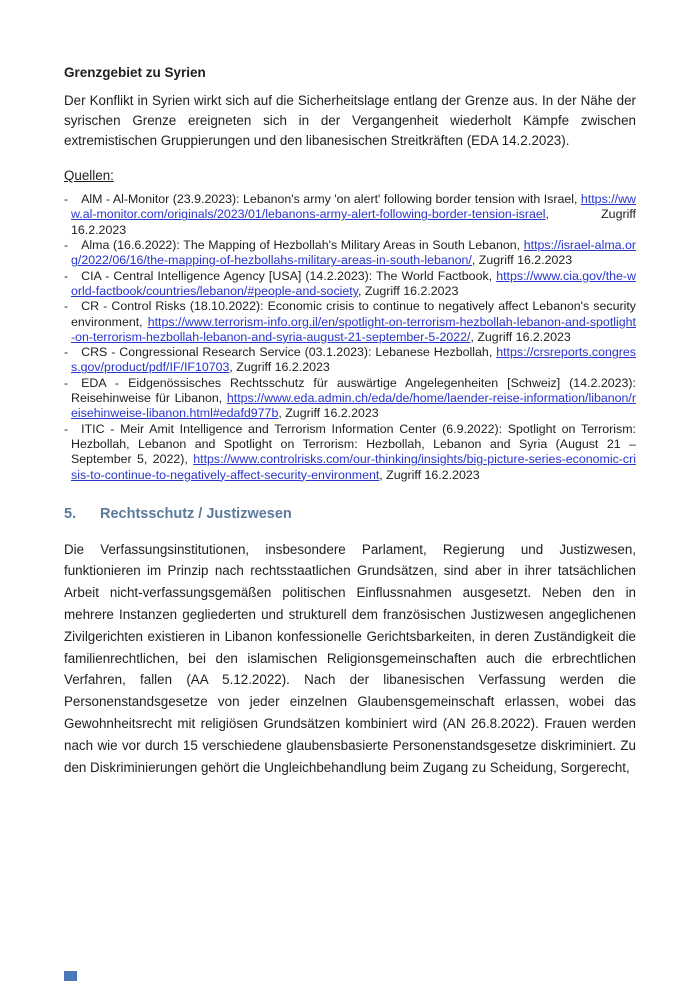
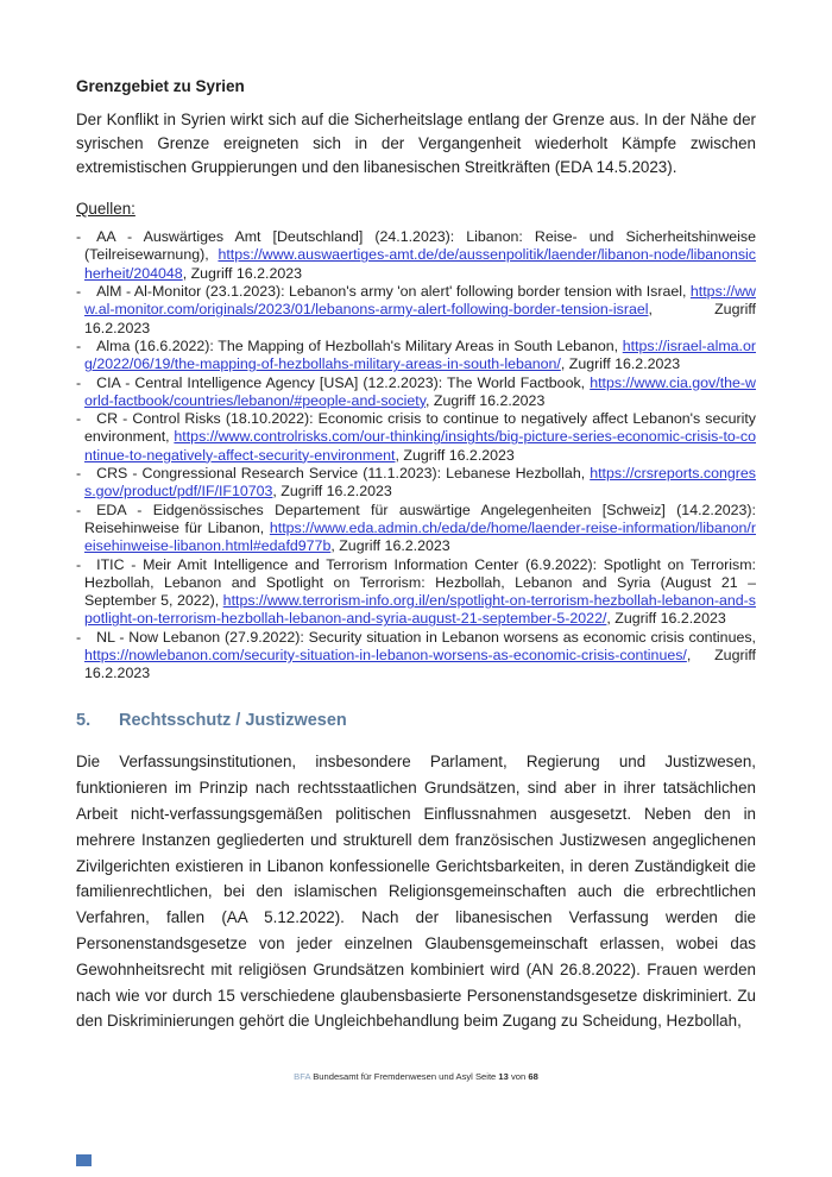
  Grenzgebiet zu Syrien
- Der Konflikt in Syrien wirkt sich auf die Sicherheitslage entlang der Grenze aus. In der Nähe der syrischen Grenze ereigneten sich in der Vergangenheit wiederholt Kämpfe zwischen extremistischen Gruppierungen und den libanesischen Streitkräften (EDA 14.2.2023).
+ Der Konflikt in Syrien wirkt sich auf die Sicherheitslage entlang der Grenze aus. In der Nähe der syrischen Grenze ereigneten sich in der Vergangenheit wiederholt Kämpfe zwischen extremistischen Gruppierungen und den libanesischen Streitkräften (EDA 14.5.2023).
  Quellen:
+ - AA - Auswärtiges Amt [Deutschland] (24.1.2023): Libanon: Reise- und Sicherheitshinweise (Teilreisewarnung), https://www.auswaertiges-amt.de/de/aussenpolitik/laender/libanon-node/libanonsicherheit/204048, Zugriff 16.2.2023
- - AlM - Al-Monitor (23.9.2023): Lebanon's army 'on alert' following border tension with Israel, https://www.al-monitor.com/originals/2023/01/lebanons-army-alert-following-border-tension-israel, Zugriff 16.2.2023
+ - AlM - Al-Monitor (23.1.2023): Lebanon's army 'on alert' following border tension with Israel, https://www.al-monitor.com/originals/2023/01/lebanons-army-alert-following-border-tension-israel, Zugriff 16.2.2023
- - Alma (16.6.2022): The Mapping of Hezbollah's Military Areas in South Lebanon, https://israel-alma.org/2022/06/16/the-mapping-of-hezbollahs-military-areas-in-south-lebanon/, Zugriff 16.2.2023
+ - Alma (16.6.2022): The Mapping of Hezbollah's Military Areas in South Lebanon, https://israel-alma.org/2022/06/19/the-mapping-of-hezbollahs-military-areas-in-south-lebanon/, Zugriff 16.2.2023
- - CIA - Central Intelligence Agency [USA] (14.2.2023): The World Factbook, https://www.cia.gov/the-world-factbook/countries/lebanon/#people-and-society, Zugriff 16.2.2023
+ - CIA - Central Intelligence Agency [USA] (12.2.2023): The World Factbook, https://www.cia.gov/the-world-factbook/countries/lebanon/#people-and-society, Zugriff 16.2.2023
- - CR - Control Risks (18.10.2022): Economic crisis to continue to negatively affect Lebanon's security environment, https://www.terrorism-info.org.il/en/spotlight-on-terrorism-hezbollah-lebanon-and-spotlight-on-terrorism-hezbollah-lebanon-and-syria-august-21-september-5-2022/, Zugriff 16.2.2023
+ - CR - Control Risks (18.10.2022): Economic crisis to continue to negatively affect Lebanon's security environment, https://www.controlrisks.com/our-thinking/insights/big-picture-series-economic-crisis-to-continue-to-negatively-affect-security-environment, Zugriff 16.2.2023
- - CRS - Congressional Research Service (03.1.2023): Lebanese Hezbollah, https://crsreports.congress.gov/product/pdf/IF/IF10703, Zugriff 16.2.2023
+ - CRS - Congressional Research Service (11.1.2023): Lebanese Hezbollah, https://crsreports.congress.gov/product/pdf/IF/IF10703, Zugriff 16.2.2023
- - EDA - Eidgenössisches Rechtsschutz für auswärtige Angelegenheiten [Schweiz] (14.2.2023): Reisehinweise für Libanon, https://www.eda.admin.ch/eda/de/home/laender-reise-information/libanon/reisehinweise-libanon.html#edafd977b, Zugriff 16.2.2023
+ - EDA - Eidgenössisches Departement für auswärtige Angelegenheiten [Schweiz] (14.2.2023): Reisehinweise für Libanon, https://www.eda.admin.ch/eda/de/home/laender-reise-information/libanon/reisehinweise-libanon.html#edafd977b, Zugriff 16.2.2023
- - ITIC - Meir Amit Intelligence and Terrorism Information Center (6.9.2022): Spotlight on Terrorism: Hezbollah, Lebanon and Spotlight on Terrorism: Hezbollah, Lebanon and Syria (August 21 – September 5, 2022), https://www.controlrisks.com/our-thinking/insights/big-picture-series-economic-crisis-to-continue-to-negatively-affect-security-environment, Zugriff 16.2.2023
+ - ITIC - Meir Amit Intelligence and Terrorism Information Center (6.9.2022): Spotlight on Terrorism: Hezbollah, Lebanon and Spotlight on Terrorism: Hezbollah, Lebanon and Syria (August 21 – September 5, 2022), https://www.terrorism-info.org.il/en/spotlight-on-terrorism-hezbollah-lebanon-and-spotlight-on-terrorism-hezbollah-lebanon-and-syria-august-21-september-5-2022/, Zugriff 16.2.2023
+ - NL - Now Lebanon (27.9.2022): Security situation in Lebanon worsens as economic crisis continues, https://nowlebanon.com/security-situation-in-lebanon-worsens-as-economic-crisis-continues/, Zugriff 16.2.2023
  5. Rechtsschutz / Justizwesen
- Die Verfassungsinstitutionen, insbesondere Parlament, Regierung und Justizwesen, funktionieren im Prinzip nach rechtsstaatlichen Grundsätzen, sind aber in ihrer tatsächlichen Arbeit nicht-verfassungsgemäßen politischen Einflussnahmen ausgesetzt. Neben den in mehrere Instanzen gegliederten und strukturell dem französischen Justizwesen angeglichenen Zivilgerichten existieren in Libanon konfessionelle Gerichtsbarkeiten, in deren Zuständigkeit die familienrechtlichen, bei den islamischen Religionsgemeinschaften auch die erbrechtlichen Verfahren, fallen (AA 5.12.2022). Nach der libanesischen Verfassung werden die Personenstandsgesetze von jeder einzelnen Glaubensgemeinschaft erlassen, wobei das Gewohnheitsrecht mit religiösen Grundsätzen kombiniert wird (AN 26.8.2022). Frauen werden nach wie vor durch 15 verschiedene glaubensbasierte Personenstandsgesetze diskriminiert. Zu den Diskriminierungen gehört die Ungleichbehandlung beim Zugang zu Scheidung, Sorgerecht,
+ Die Verfassungsinstitutionen, insbesondere Parlament, Regierung und Justizwesen, funktionieren im Prinzip nach rechtsstaatlichen Grundsätzen, sind aber in ihrer tatsächlichen Arbeit nicht-verfassungsgemäßen politischen Einflussnahmen ausgesetzt. Neben den in mehrere Instanzen gegliederten und strukturell dem französischen Justizwesen angeglichenen Zivilgerichten existieren in Libanon konfessionelle Gerichtsbarkeiten, in deren Zuständigkeit die familienrechtlichen, bei den islamischen Religionsgemeinschaften auch die erbrechtlichen Verfahren, fallen (AA 5.12.2022). Nach der libanesischen Verfassung werden die Personenstandsgesetze von jeder einzelnen Glaubensgemeinschaft erlassen, wobei das Gewohnheitsrecht mit religiösen Grundsätzen kombiniert wird (AN 26.8.2022). Frauen werden nach wie vor durch 15 verschiedene glaubensbasierte Personenstandsgesetze diskriminiert. Zu den Diskriminierungen gehört die Ungleichbehandlung beim Zugang zu Scheidung, Hezbollah,
+ BFA Bundesamt für Fremdenwesen und Asyl Seite 13 von 68
